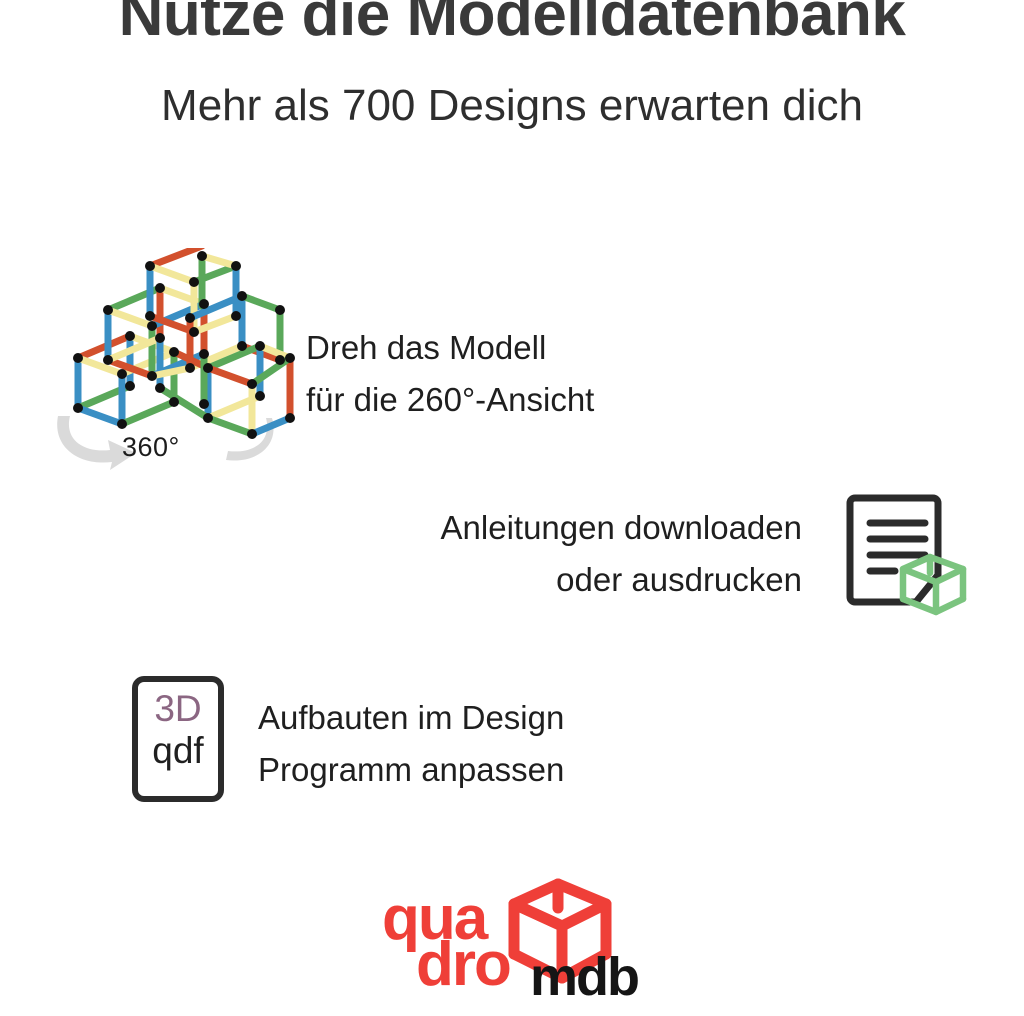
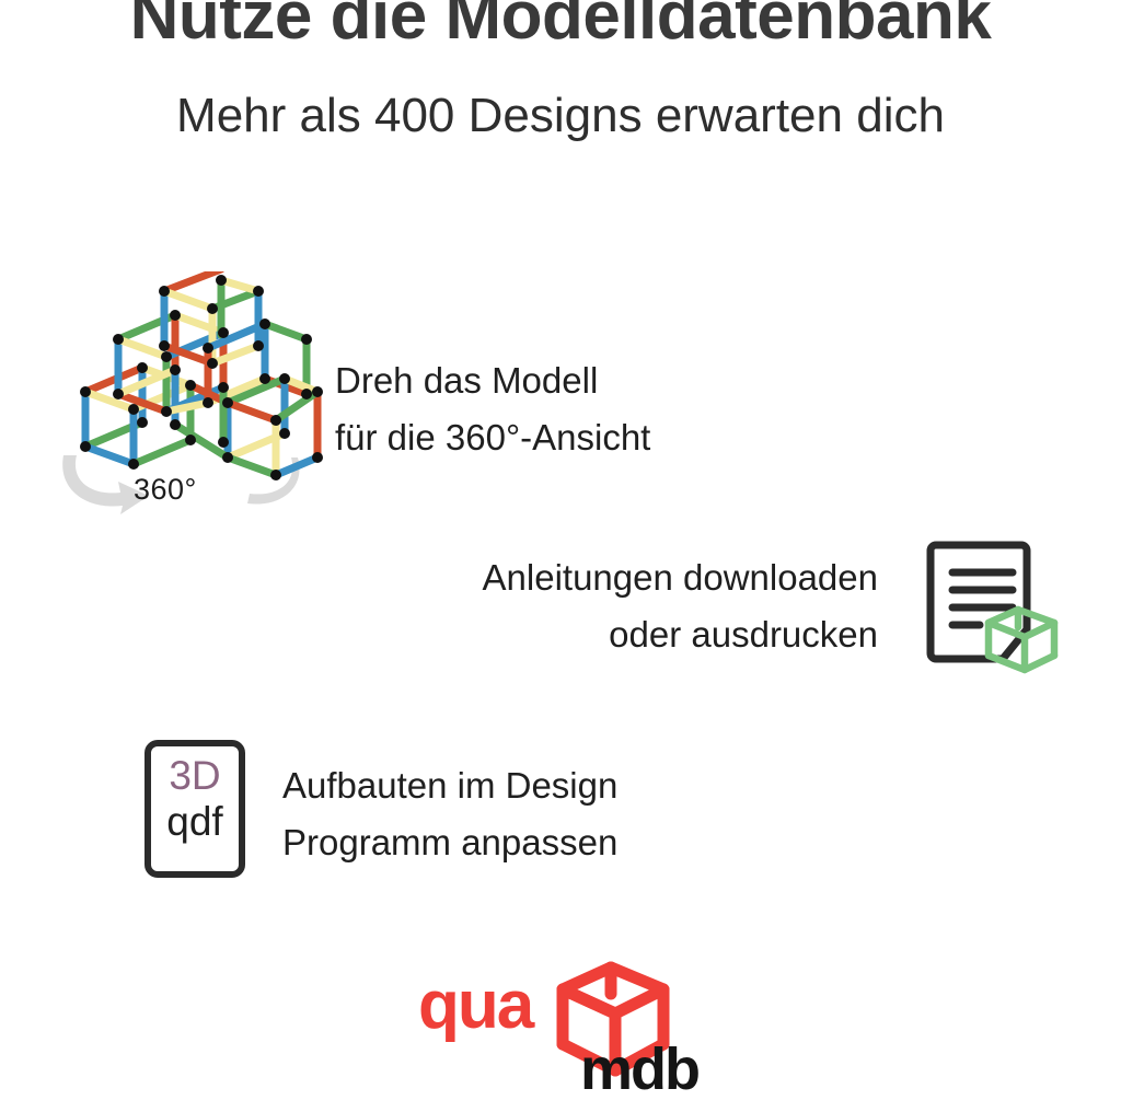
  Nutze die Modelldatenbank
- Mehr als 700 Designs erwarten dich
+ Mehr als 400 Designs erwarten dich
  360°
  Dreh das Modell
- für die 260°-Ansicht
+ für die 360°-Ansicht
  Anleitungen downloaden
  oder ausdrucken
  3D
  qdf
  Aufbauten im Design
  Programm anpassen
  qua
- dro
  mdb
